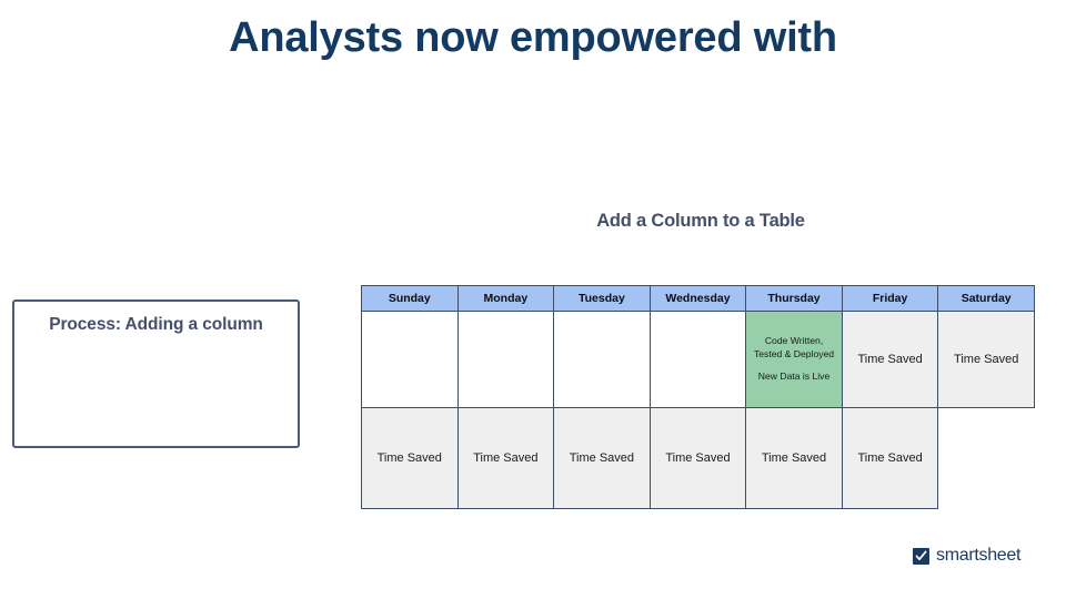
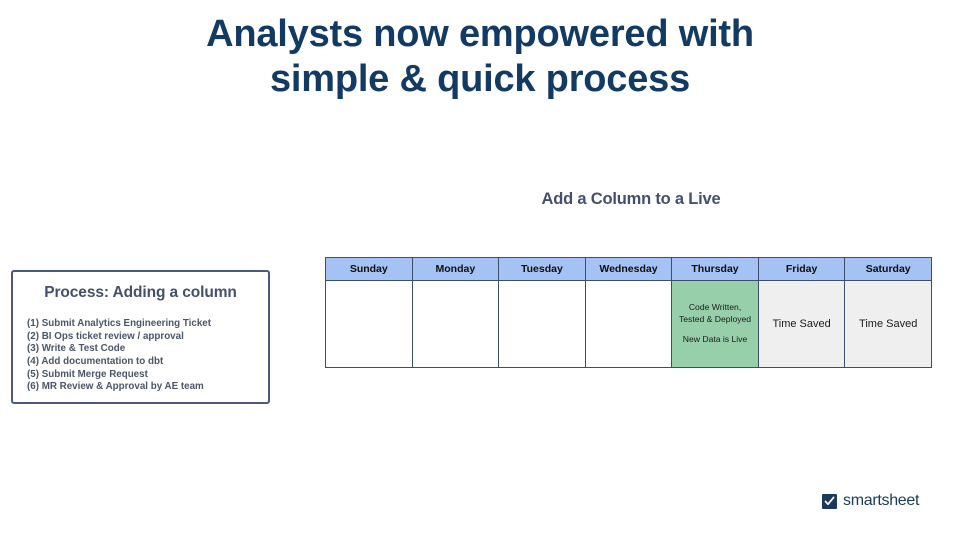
  Analysts now empowered with
+ simple & quick process
  Process: Adding a column
+ (1) Submit Analytics Engineering Ticket
+ (2) BI Ops ticket review / approval
+ (3) Write & Test Code
+ (4) Add documentation to dbt
+ (5) Submit Merge Request
+ (6) MR Review & Approval by AE team
- Add a Column to a Table
+ Add a Column to a Live
  Sunday	Monday	Tuesday	Wednesday	Thursday	Friday	Saturday
  				Code Written, Tested & Deployed New Data is Live	Time Saved	Time Saved
- Time Saved	Time Saved	Time Saved	Time Saved	Time Saved	Time Saved
  smartsheet
